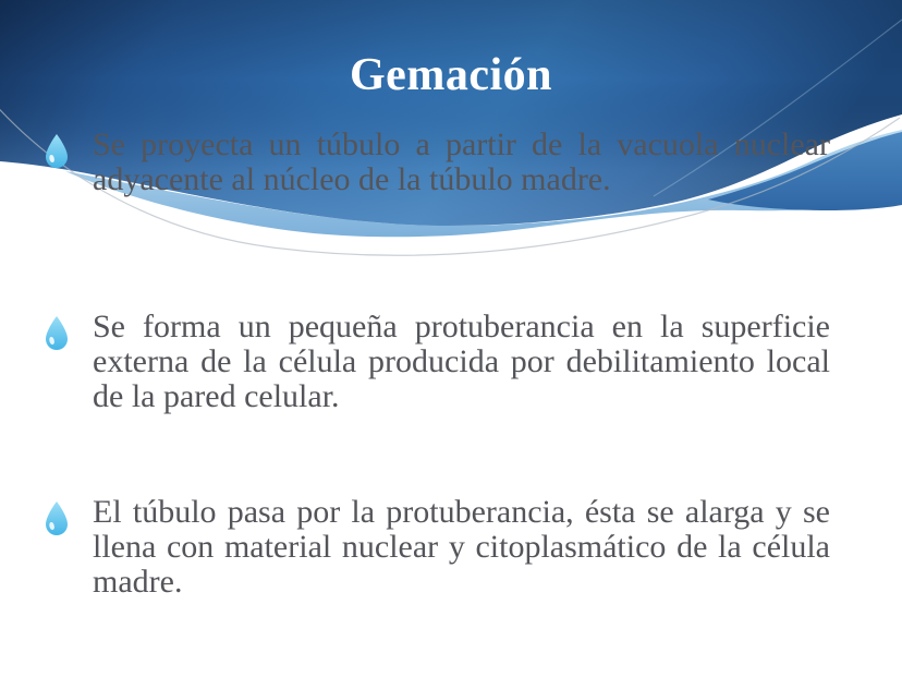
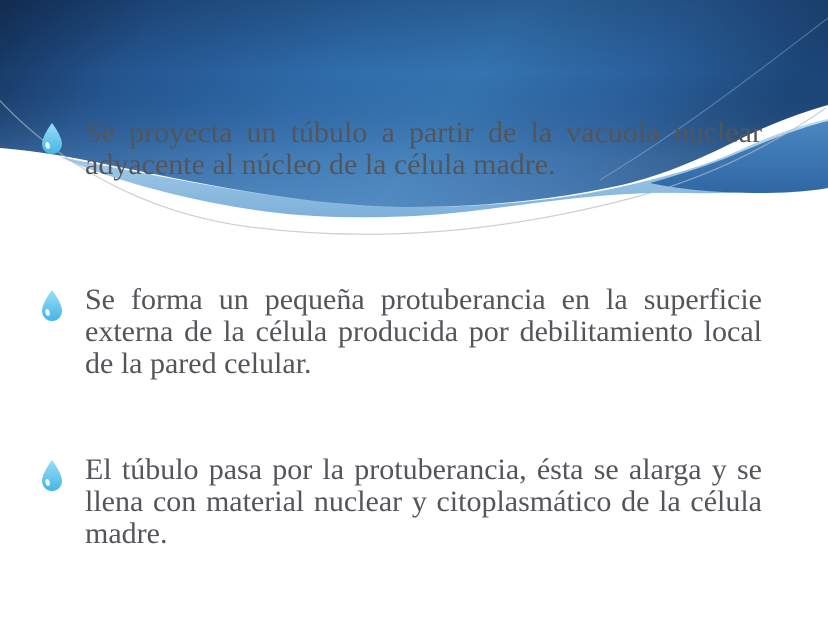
- Gemación
- Se proyecta un túbulo a partir de la vacuola nuclear adyacente al núcleo de la túbulo madre.
+ Se proyecta un túbulo a partir de la vacuola nuclear adyacente al núcleo de la célula madre.
  Se forma un pequeña protuberancia en la superficie externa de la célula producida por debilitamiento local de la pared celular.
  El túbulo pasa por la protuberancia, ésta se alarga y se llena con material nuclear y citoplasmático de la célula madre.
